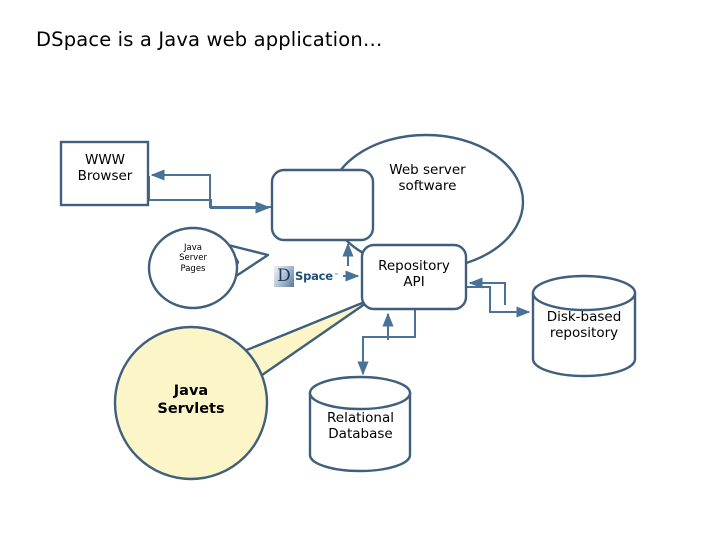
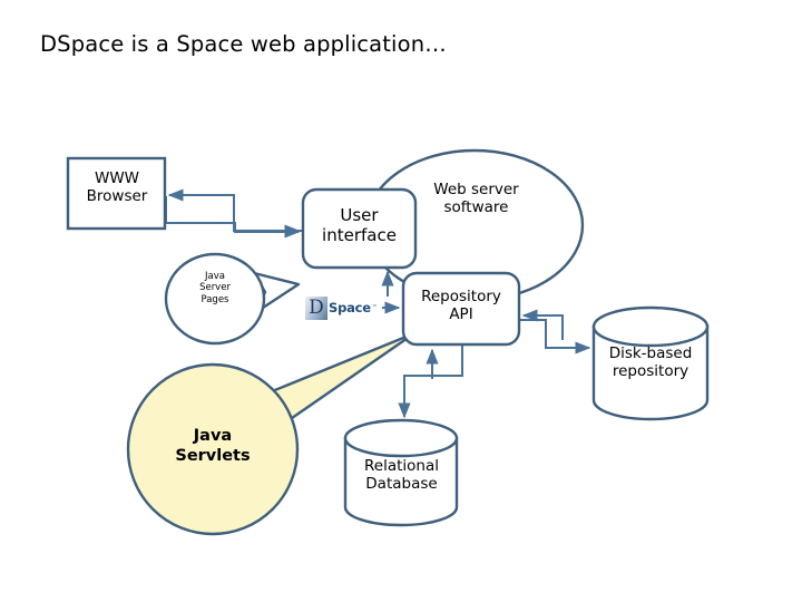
- DSpace is a Java web application…
+ DSpace is a Space web application…
  WWW
  Browser
+ User
+ interface
  Java
  Server
  Pages
  Web server
  software
  Repository
  API
  Disk-based
  repository
  Relational
  Database
  Java
  Servlets
  D
  Space
